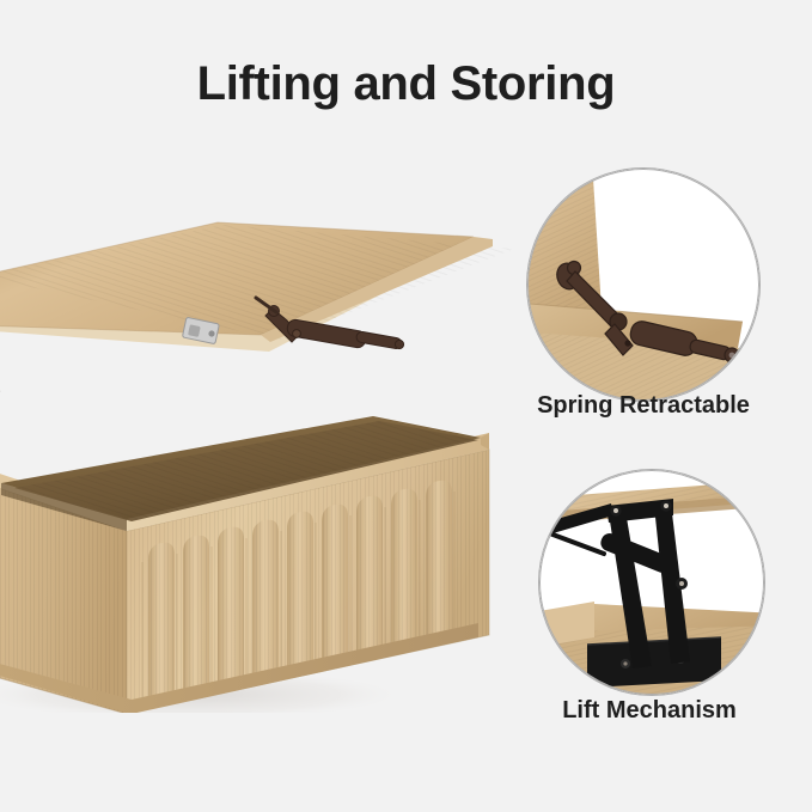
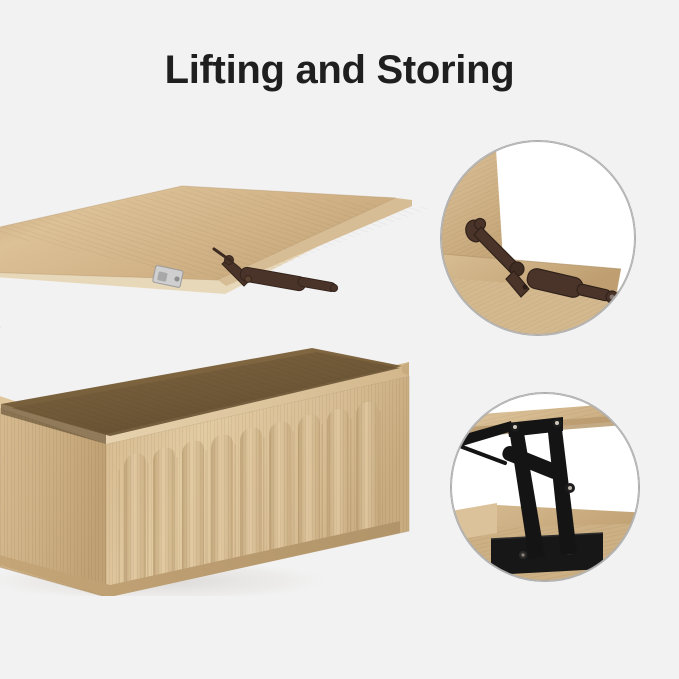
  Lifting and Storing
- Spring Retractable
- Lift Mechanism
